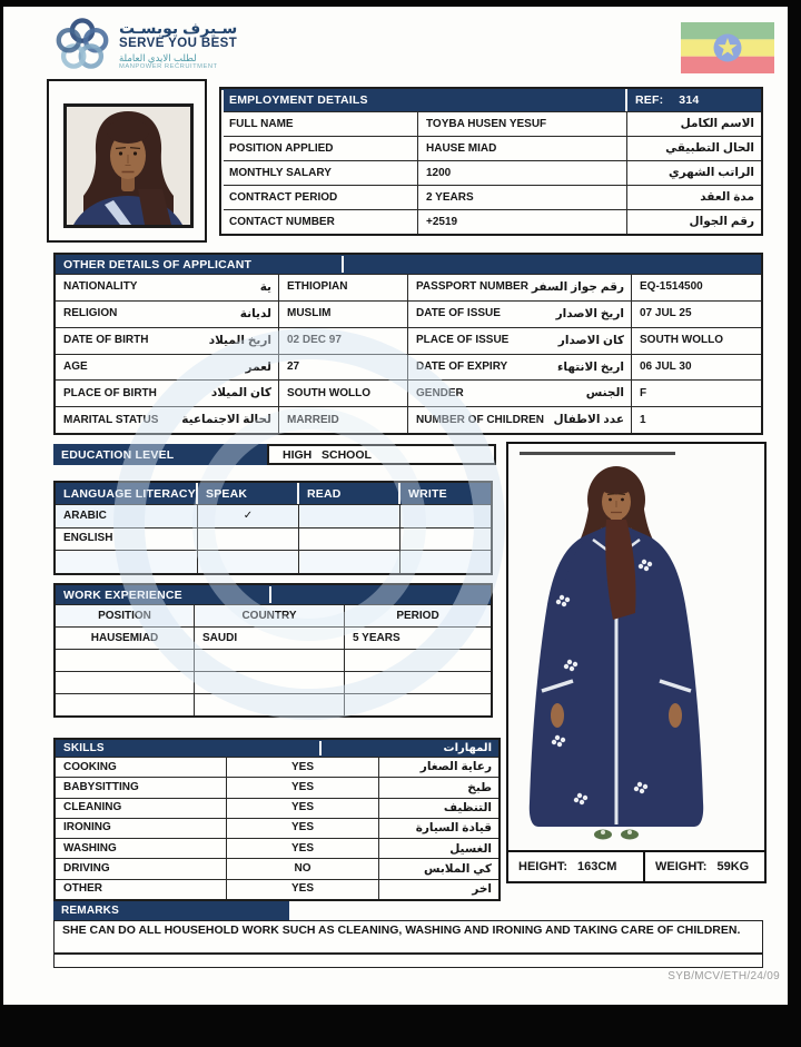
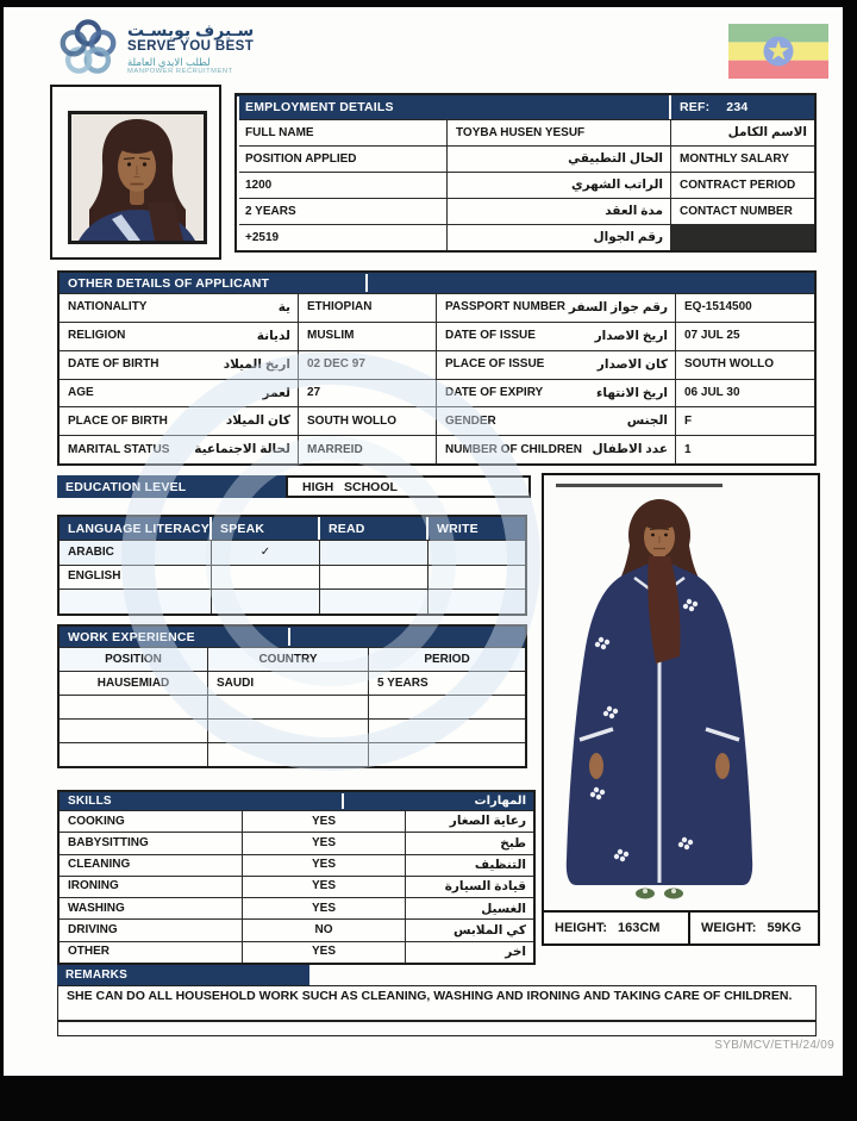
  سـيرف يوبسـت
  SERVE YOU BEST
  لطلب الايدي العاملة
  EMPLOYMENT DETAILS
  REF:
- 314
+ 234
  FULL NAME
  TOYBA HUSEN YESUF
  الاسم الكامل
  POSITION APPLIED
- HAUSE MIAD
  الحال التطبيقي
  MONTHLY SALARY
  1200
  الراتب الشهري
  CONTRACT PERIOD
  2 YEARS
  مدة العقد
  CONTACT NUMBER
  +2519
  رقم الجوال
  OTHER DETAILS OF APPLICANT
  NATIONALITY
  ية
  ETHIOPIAN
  PASSPORT NUMBER
  رقم جواز السفر
  EQ-1514500
  RELIGION
  لديانة
  MUSLIM
  DATE OF ISSUE
  اريخ الاصدار
  07 JUL 25
  DATE OF BIRTH
  اريخ الميلاد
  02 DEC 97
  PLACE OF ISSUE
  كان الاصدار
  SOUTH WOLLO
  AGE
  لعمر
  27
  DATE OF EXPIRY
  اريخ الانتهاء
  06 JUL 30
  PLACE OF BIRTH
  كان الميلاد
  SOUTH WOLLO
  GENDER
  الجنس
  F
  MARITAL STATUS
  لحالة الاجتماعية
  MARREID
  NUMBER OF CHILDREN
  عدد الاطفال
  1
  EDUCATION LEVEL
  HIGH SCHOOL
  LANGUAGE LITERACY
  SPEAK
  READ
  WRITE
  ARABIC
  ✓
  ENGLISH
  WORK EXPERIENCE
  POSITION
  COUNTRY
  PERIOD
  HAUSEMIAD
  SAUDI
  5 YEARS
  SKILLS
  المهارات
  COOKING
  YES
  رعاية الصغار
  BABYSITTING
  YES
  طبخ
  CLEANING
  YES
  التنظيف
  IRONING
  YES
  قيادة السيارة
  WASHING
  YES
  الغسيل
  DRIVING
  NO
  كي الملابس
  OTHER
  YES
  اخر
  HEIGHT:
  163CM
  WEIGHT:
  59KG
  REMARKS
  SHE CAN DO ALL HOUSEHOLD WORK SUCH AS CLEANING, WASHING AND IRONING AND TAKING CARE OF CHILDREN.
  SYB/MCV/ETH/24/09
